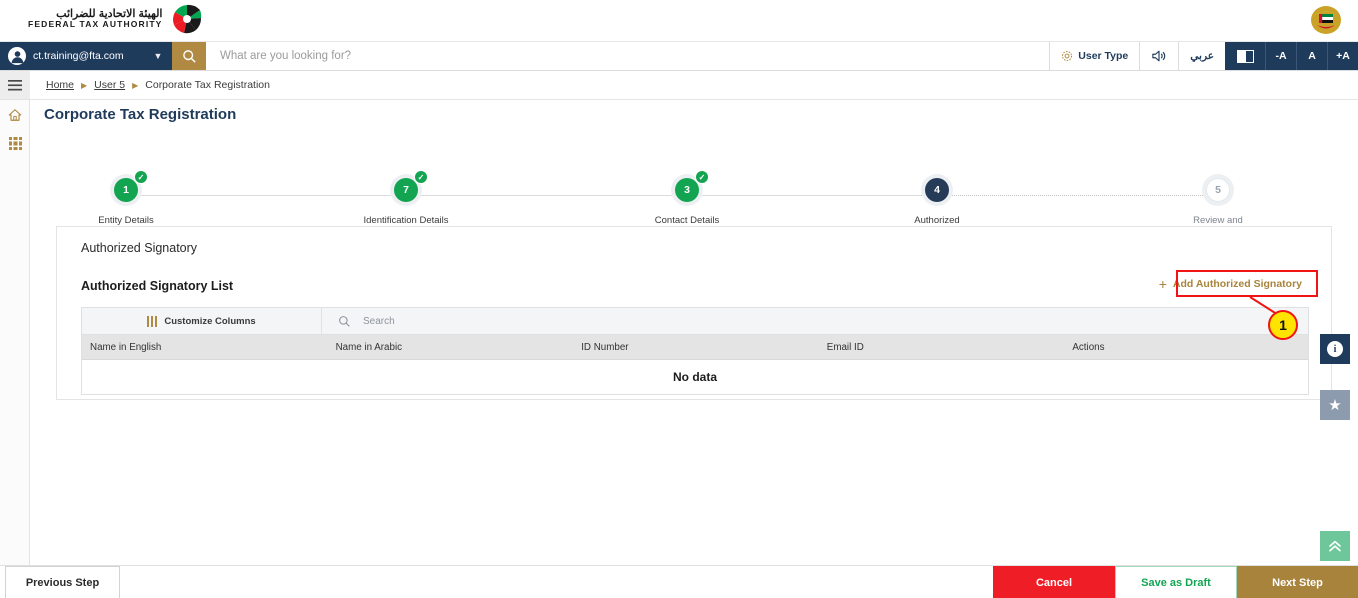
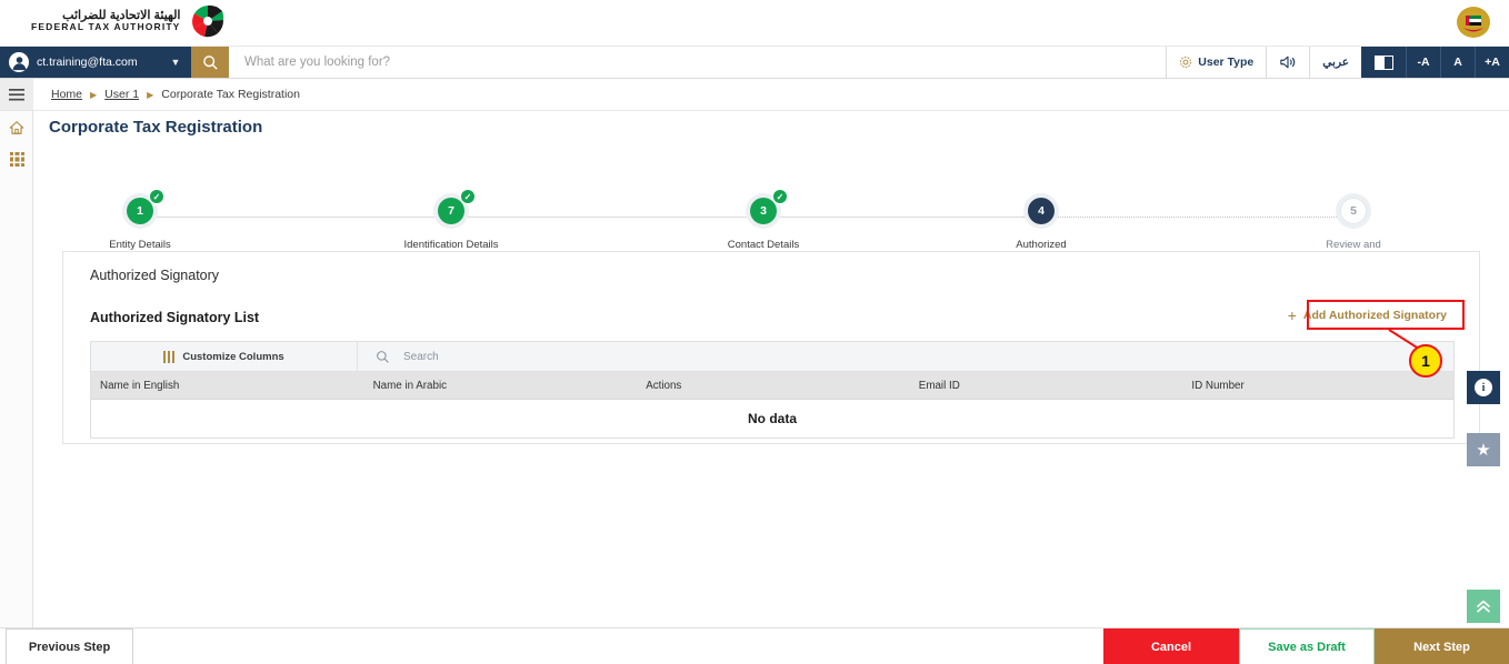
  الهيئة الاتحادية للضرائب
  FEDERAL TAX AUTHORITY
  ct.training@fta.com
  ▼
  What are you looking for?
  User Type
  عربي
  -A
  A
  +A
  Home
  ▶
- User 5
+ User 1
  ▶
  Corporate Tax Registration
  Corporate Tax Registration
  1
  ✓
  Entity Details
  7
  ✓
  Identification Details
  3
  ✓
  Contact Details
  4
  Authorized
  5
  Review and
  Authorized Signatory
  Authorized Signatory List
  +
  Add Authorized Signatory
  Customize Columns
  Search
  Name in English
  Name in Arabic
- ID Number
+ Actions
  Email ID
- Actions
+ ID Number
  No data
  i
  ★
  1
  Previous Step
  Cancel
  Save as Draft
  Next Step
